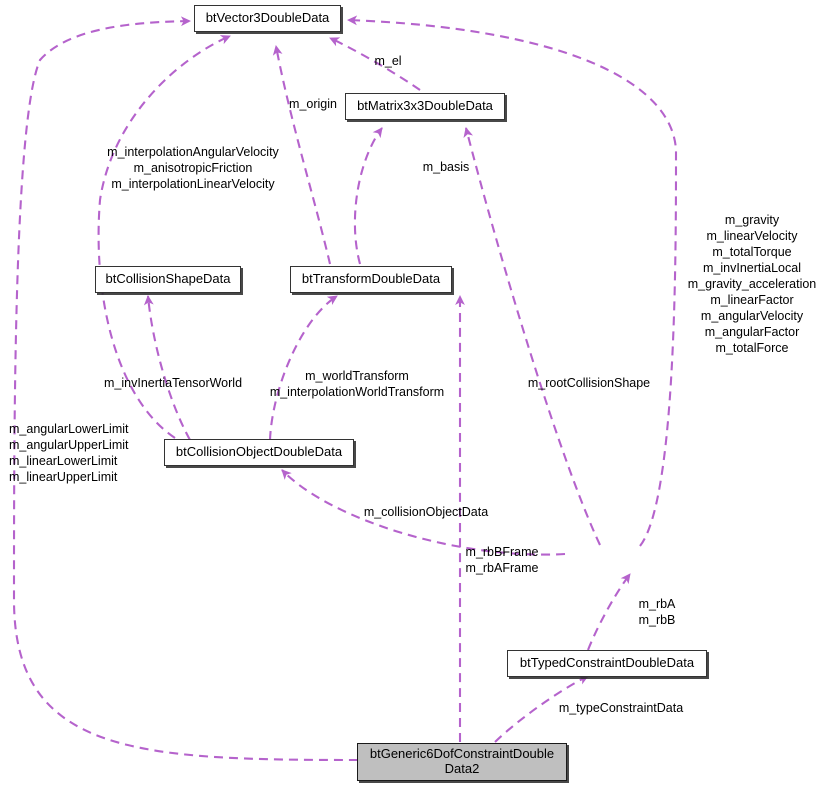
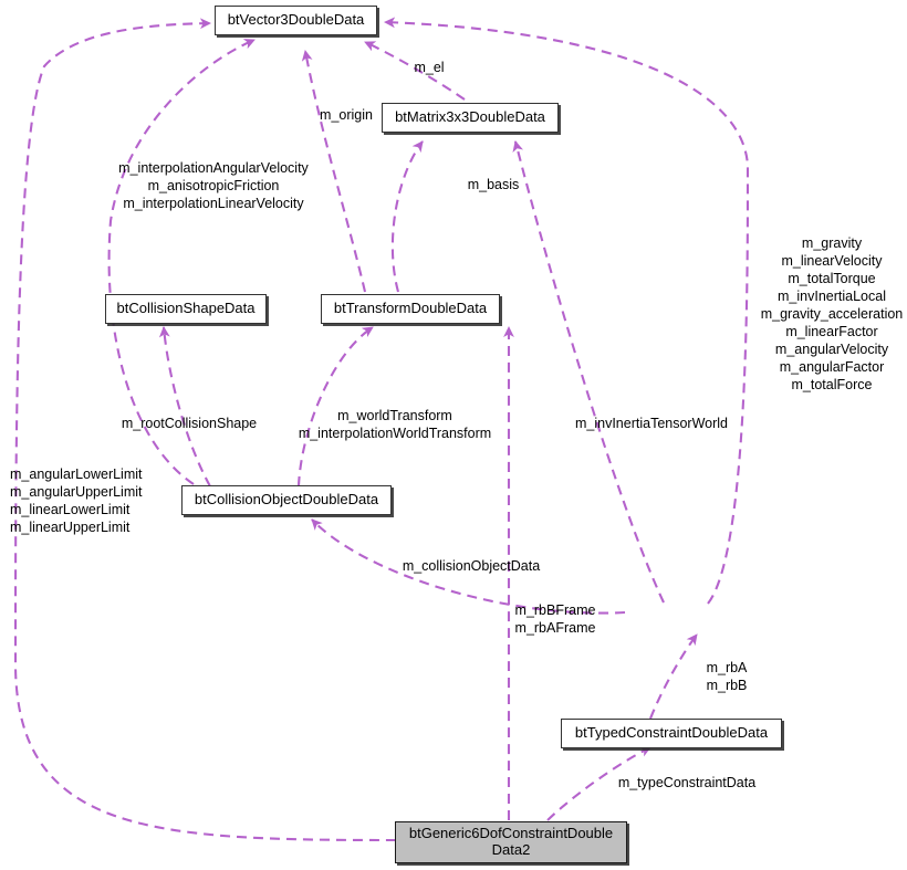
  btVector3DoubleData
  btMatrix3x3DoubleData
  btCollisionShapeData
  btTransformDoubleData
  btCollisionObjectDoubleData
  btTypedConstraintDoubleData
  btGeneric6DofConstraintDouble
  Data2
  m_el
  m_origin
  m_interpolationAngularVelocity
  m_anisotropicFriction
  m_interpolationLinearVelocity
  m_basis
  m_gravity
  m_linearVelocity
  m_totalTorque
  m_invInertiaLocal
  m_gravity_acceleration
  m_linearFactor
  m_angularVelocity
  m_angularFactor
  m_totalForce
- m_invInertiaTensorWorld
+ m_rootCollisionShape
  m_worldTransform
  m_interpolationWorldTransform
- m_rootCollisionShape
+ m_invInertiaTensorWorld
  m_angularLowerLimit
  m_angularUpperLimit
  m_linearLowerLimit
  m_linearUpperLimit
  m_collisionObjectData
  m_rbBFrame
  m_rbAFrame
  m_rbA
  m_rbB
  m_typeConstraintData
